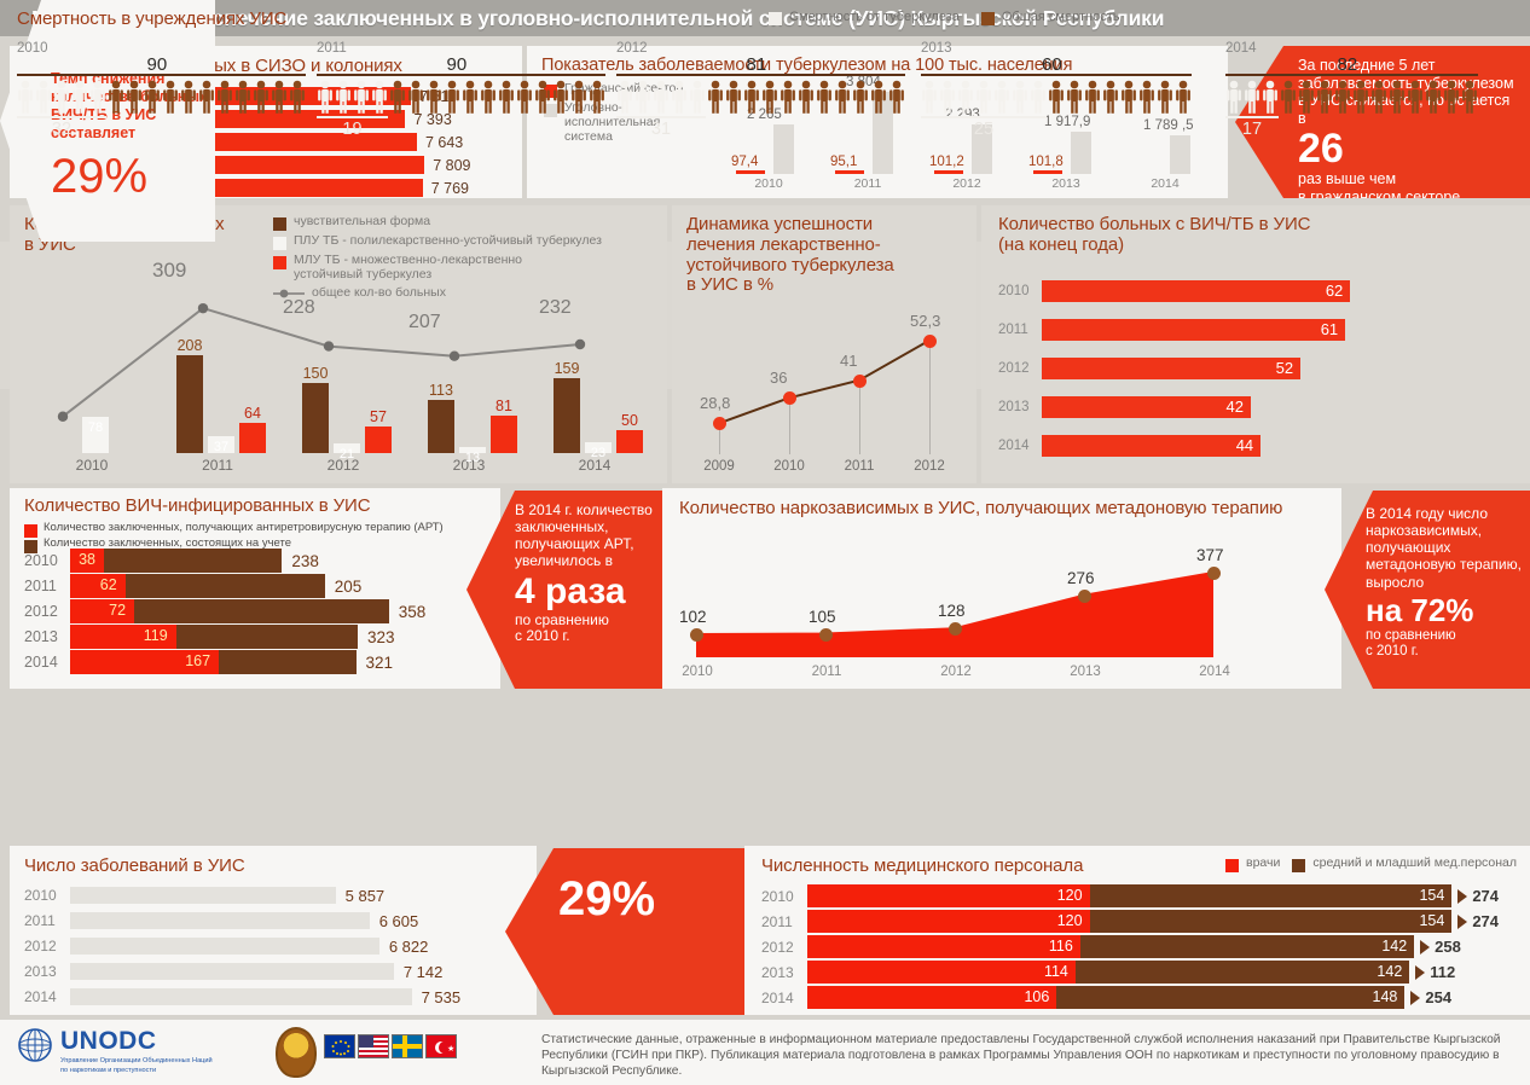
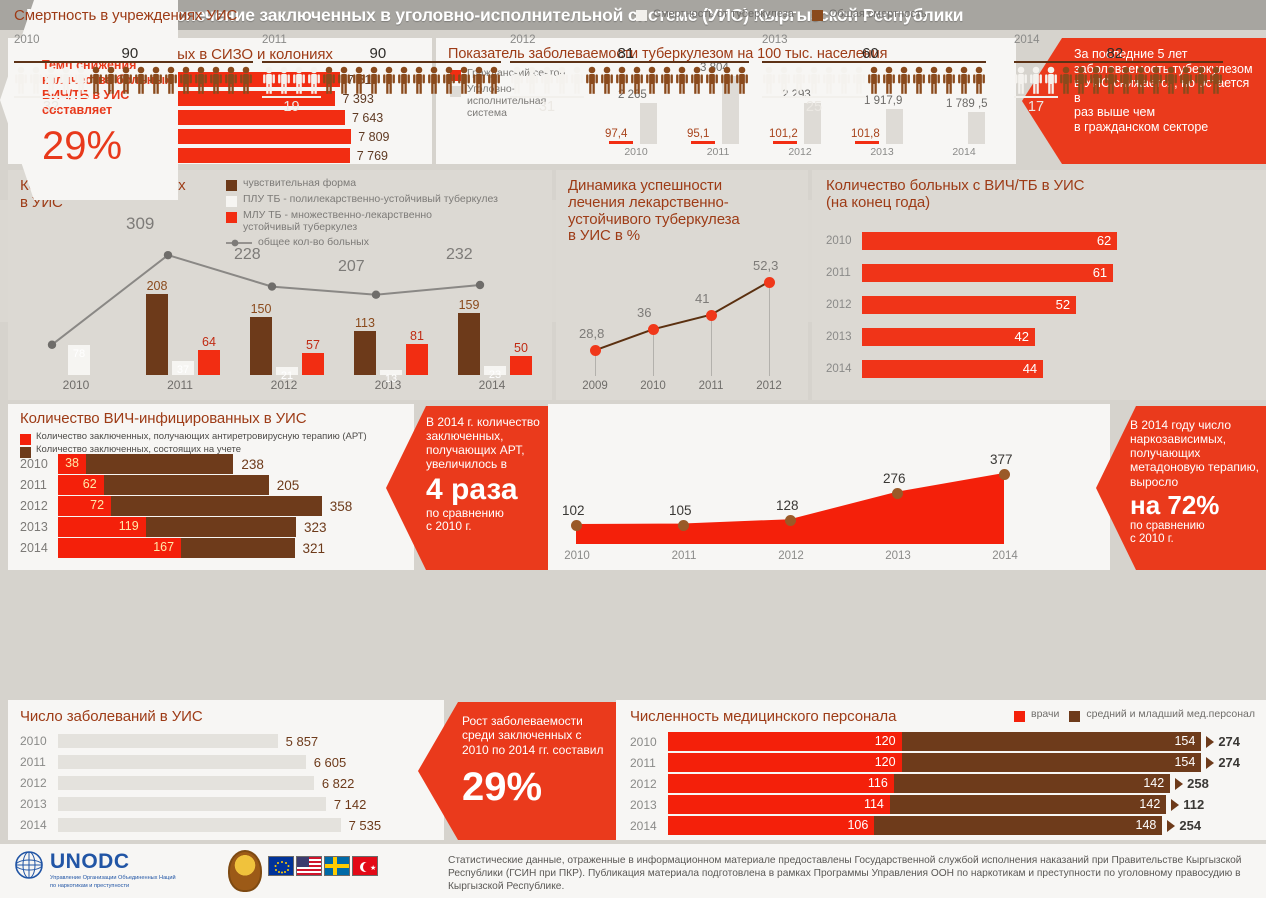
  спечение заключенных в уголовно-исполнительной сстеме (УИС) Кыргыской Республики
  7 393
  7 643
  7 809
  7 769
  Показатель заболеваемости туберкулезом на 100 тыс. населения
  Гражансий сето
  Углвно-
  исполнительная
  система
  2010
  2 265
  97,4
  2011
  95,1
  2012
  2 293
  101,2
  2013
  1 917,9
  101,8
  2014
  1 789 ,5
- 26
  раз выше чем
  в гражданском секторе
  в УИС
  чувствительная форма
  ПЛУ ТБ - полилекарственно-устойчивый туберкулез
  МЛУ ТБ - множественно-лекарственно
  устойчивый туберкулез
  общее кол-во больных
  2010
  2011
  208
  37
  64
  2012
  150
  21
  57
  2013
  113
  13
  81
  2014
  159
  23
  50
  309
  228
  207
  232
  Динамика успешности
  лечения лекарственно-
  устойчивого туберкулеза
  в УИС в %
  2009
  28,8
  2010
  36
  2011
  41
  2012
  52,3
  Количество больных с ВИЧ/ТБ в УИС
  (на конец года)
  2010
  62
  2011
  61
  2012
  52
  2013
  42
  2014
  44
  Темп снижения клчсв б ВИЧ/ТБ в УИС составляет
  29%
  Количество ВИЧ-инфицированных в УИС
  Количество заключенных, получающих антиретровирусную терапию (АРТ)
  Количество заключенных, состоящих на учете
  2010
  38
  238
  2011
  62
  205
  2012
  72
  358
  2013
  119
  323
  2014
  167
  321
  В 2014 г. количество заключенных, получающих АРТ, увеличилось в
  4 раза
  по сравнению
  с 2010 г.
- Количество наркозависимых в УИС, получающих метадоновую терапию
  2010
  102
  2011
  105
  2012
  128
  2013
  276
  2014
  377
  В 2014 году число наркозависимых, получающих метадоновую терапию, выросло
  на 72%
  по сравнению
  с 2010 г.
  Смертность в учреждениях УИС
  Смертность от туберкулеза
  Общая смертность
  2010
  90
  32
  2011
  90
  19
  2012
  81
  31
  2013
  60
  25
  2014
  82
  17
  Число заболеваний в УИС
  2010
  5 857
  2011
  6 605
  2012
  6 822
  2013
  7 142
  2014
  7 535
+ Рост заболеваемости среди заключенных с 2010 по 2014 гг. составил
  29%
  Численность медицинского персонала
  врачи
  средний и младший мед.персонал
  2010
  120
  154
  274
  2011
  120
  154
  274
  2012
  116
  142
  258
  2013
  114
  142
  112
  2014
  106
  148
  254
  UNODC
  Статистические данные, отраженные в информационном материале предоставлены Государственной службой исполнения наказаний при Правительстве Кыргызской Республики (ГСИН при ПКР). Публикация материала подготовлена в рамках Программы Управления ООН по наркотикам и преступности по уголовному правосудию в Кыргызской Республике.
